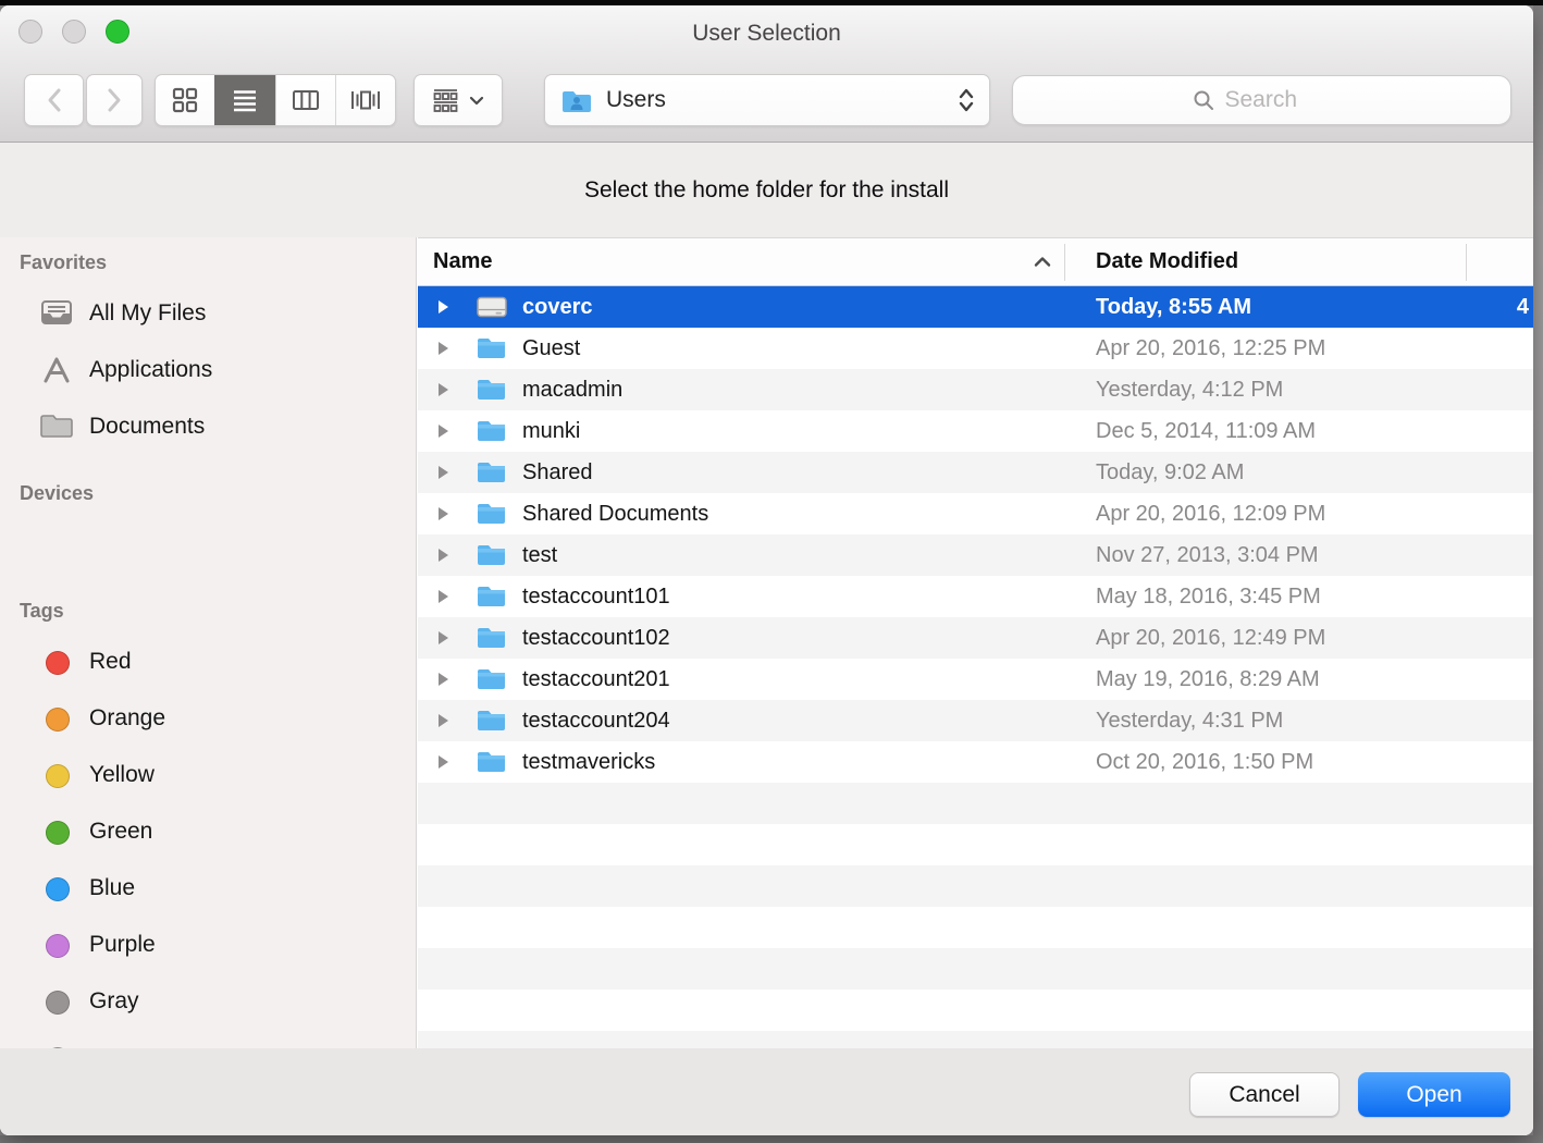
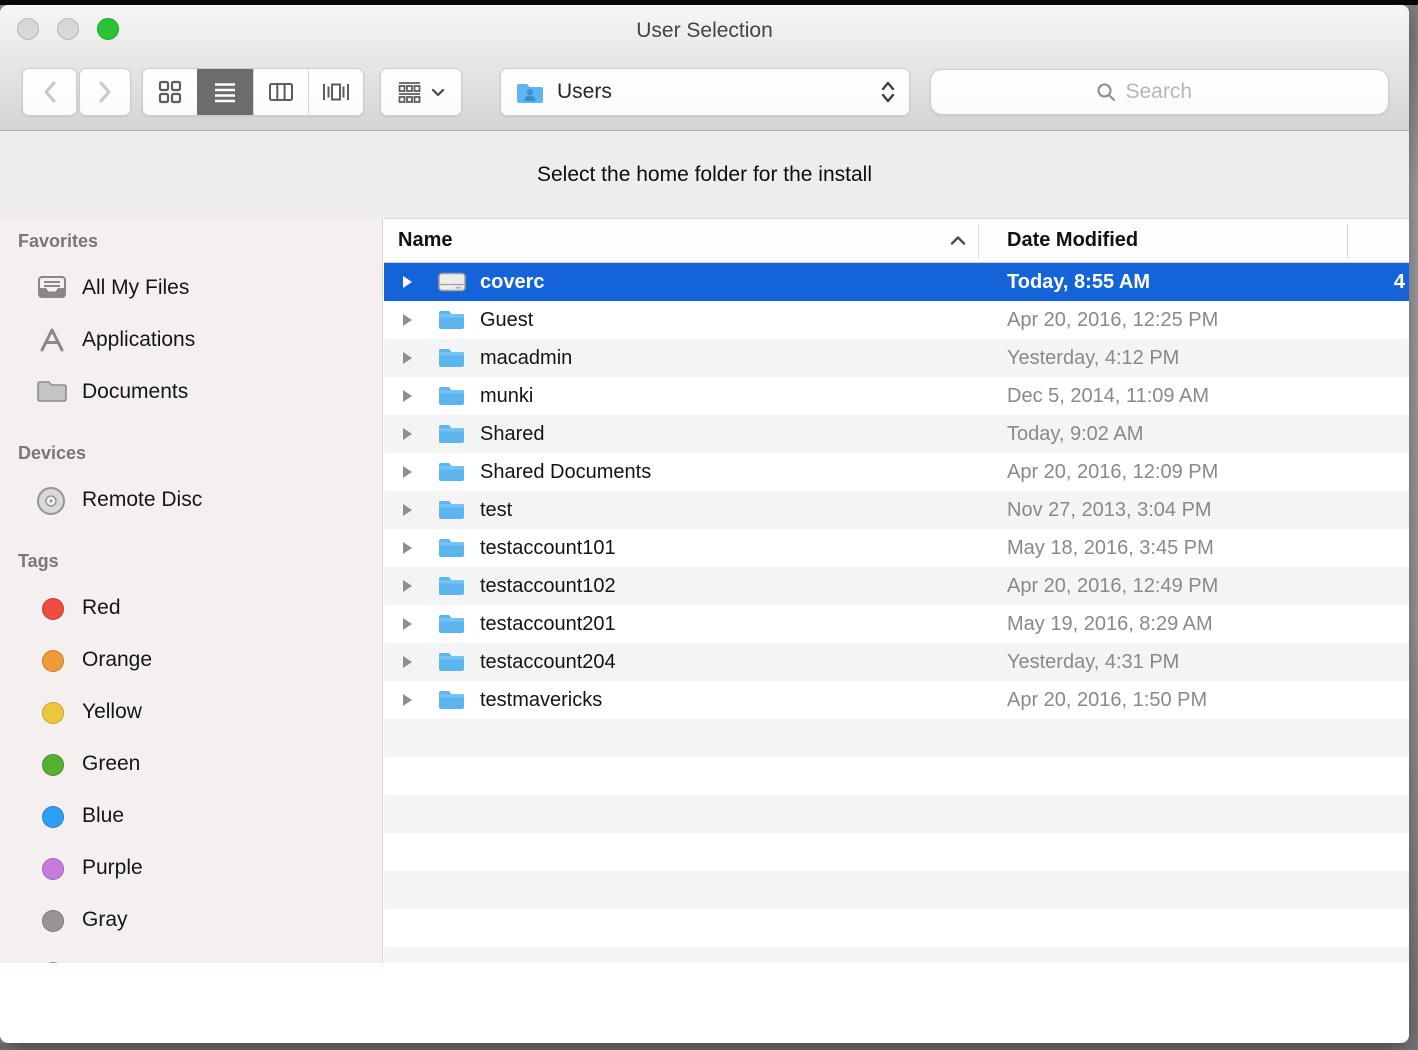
  User Selection
  Users
  Search
  Select the home folder for the install
  Favorites
  All My Files
  Applications
  Documents
  Devices
+ Remote Disc
  Tags
  Red
  Orange
  Yellow
  Green
  Blue
  Purple
  Gray
  Name
  Date Modified
  coverc
  Today, 8:55 AM
  4
  Guest
  Apr 20, 2016, 12:25 PM
  macadmin
  Yesterday, 4:12 PM
  munki
  Dec 5, 2014, 11:09 AM
  Shared
  Today, 9:02 AM
  Shared Documents
  Apr 20, 2016, 12:09 PM
  test
  Nov 27, 2013, 3:04 PM
  testaccount101
  May 18, 2016, 3:45 PM
  testaccount102
  Apr 20, 2016, 12:49 PM
  testaccount201
  May 19, 2016, 8:29 AM
  testaccount204
  Yesterday, 4:31 PM
  testmavericks
- Oct 20, 2016, 1:50 PM
+ Apr 20, 2016, 1:50 PM
- Cancel
- Open
